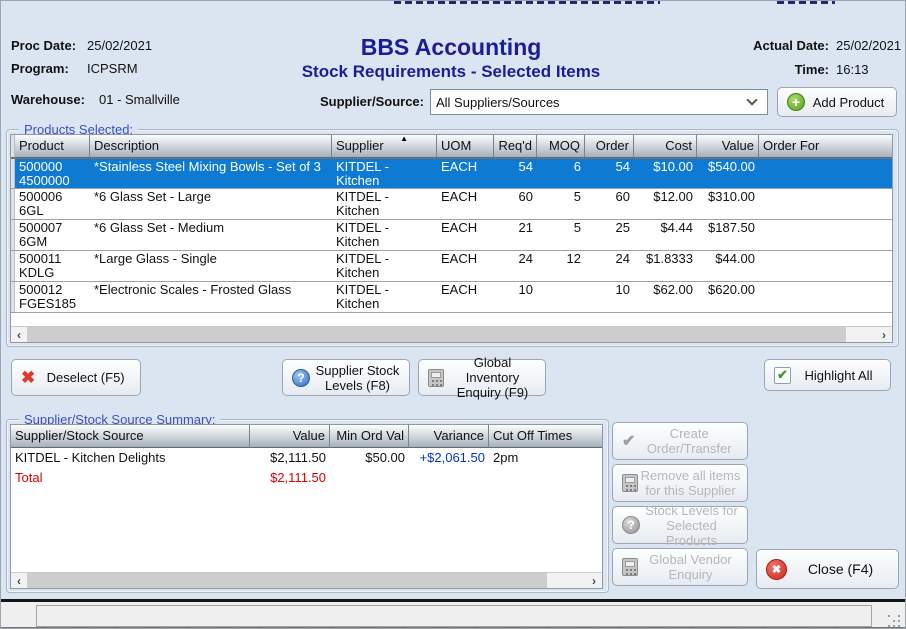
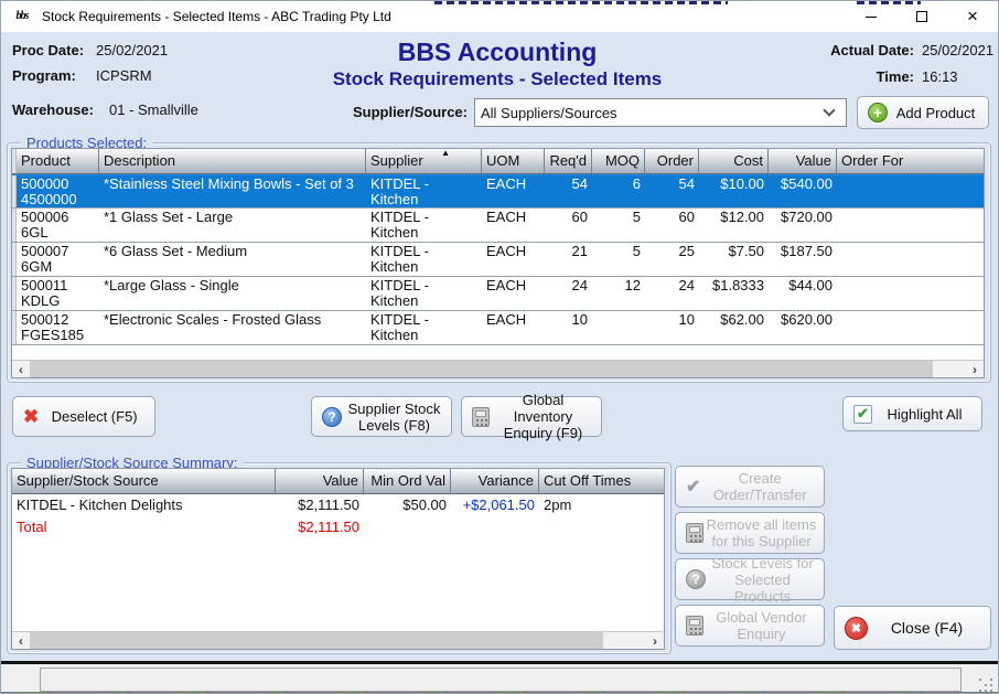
+ bbs
+ Stock Requirements - Selected Items - ABC Trading Pty Ltd
+ ×
  Proc Date:
  25/02/2021
  Program:
  ICPSRM
  Warehouse:
  01 - Smallville
  BBS Accounting
  Stock Requirements - Selected Items
  Actual Date:
  25/02/2021
  Time:
  16:13
  Supplier/Source:
  All Suppliers/Sources
  +
  Add Product
  Products Selected:
  Product
  Description
  Supplier
  ▲
  UOM
  Req'd
  MOQ
  Order
  Cost
  Value
  Order For
  500000
  4500000
  *Stainless Steel Mixing Bowls - Set of 3
  KITDEL - Kitchen
  EACH
  54
  6
  54
  $10.00
  $540.00
  500006
  6GL
- *6 Glass Set - Large
+ *1 Glass Set - Large
  KITDEL - Kitchen
  EACH
  60
  5
  60
  $12.00
- $310.00
+ $720.00
  500007
  6GM
  *6 Glass Set - Medium
  KITDEL - Kitchen
  EACH
  21
  5
  25
- $4.44
+ $7.50
  $187.50
  500011
  *Large Glass - Single
  KITDEL - Kitchen
  EACH
  24
  12
  24
  $1.8333
  $44.00
  500012
  FGES185
  *Electronic Scales - Frosted Glass
  KITDEL - Kitchen
  EACH
  10
  10
  $62.00
  $620.00
  ‹
  ›
  ✖
  Deselect (F5)
  ?
  Supplier Stock
  Levels (F8)
  Global Inventory
  Enquiry (F9)
  ✔
  Highlight All
  Supplier/Stock Source Summary:
  Supplier/Stock Source
  Value
  Min Ord Val
  Variance
  Cut Off Times
  KITDEL - Kitchen Delights
  $2,111.50
  $50.00
  +$2,061.50
  2pm
  Total
  $2,111.50
  ‹
  ›
  ✔
  Create
  Order/Transfer
  Remove all items
  for this Supplier
  ?
  Stock Levels for
  Selected Products
  Global Vendor
  Enquiry
  ✖
  Close (F4)
